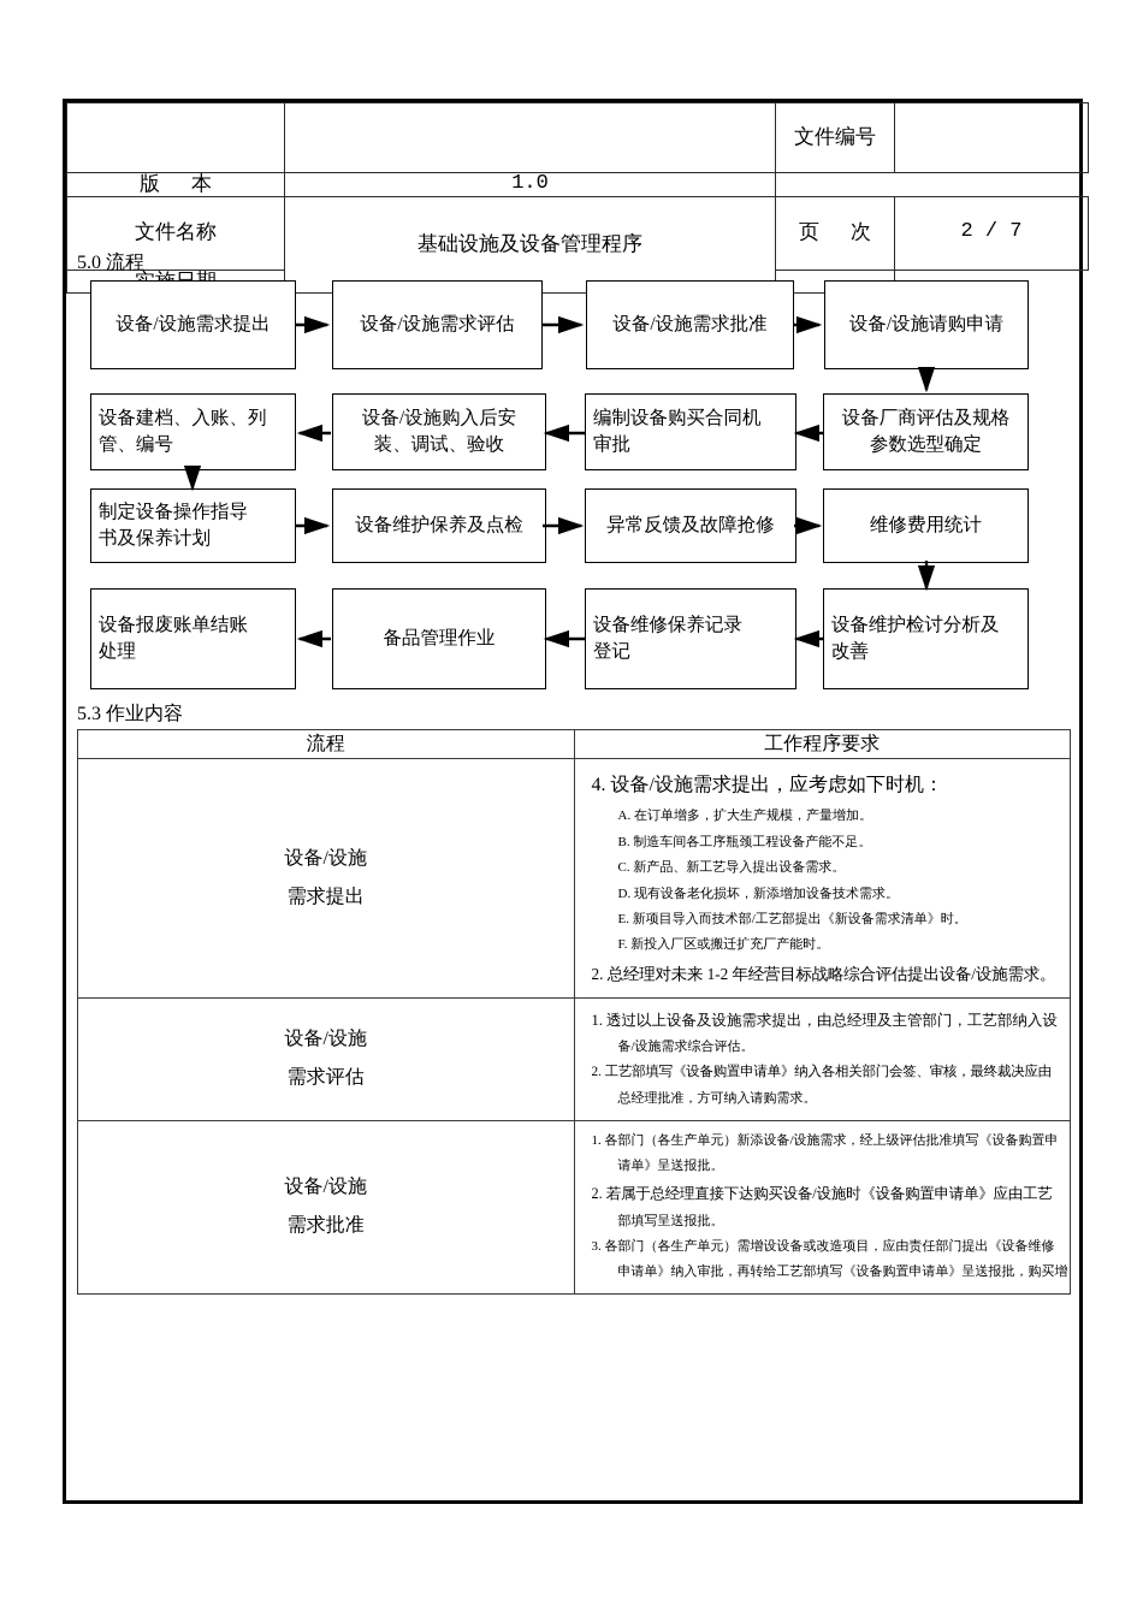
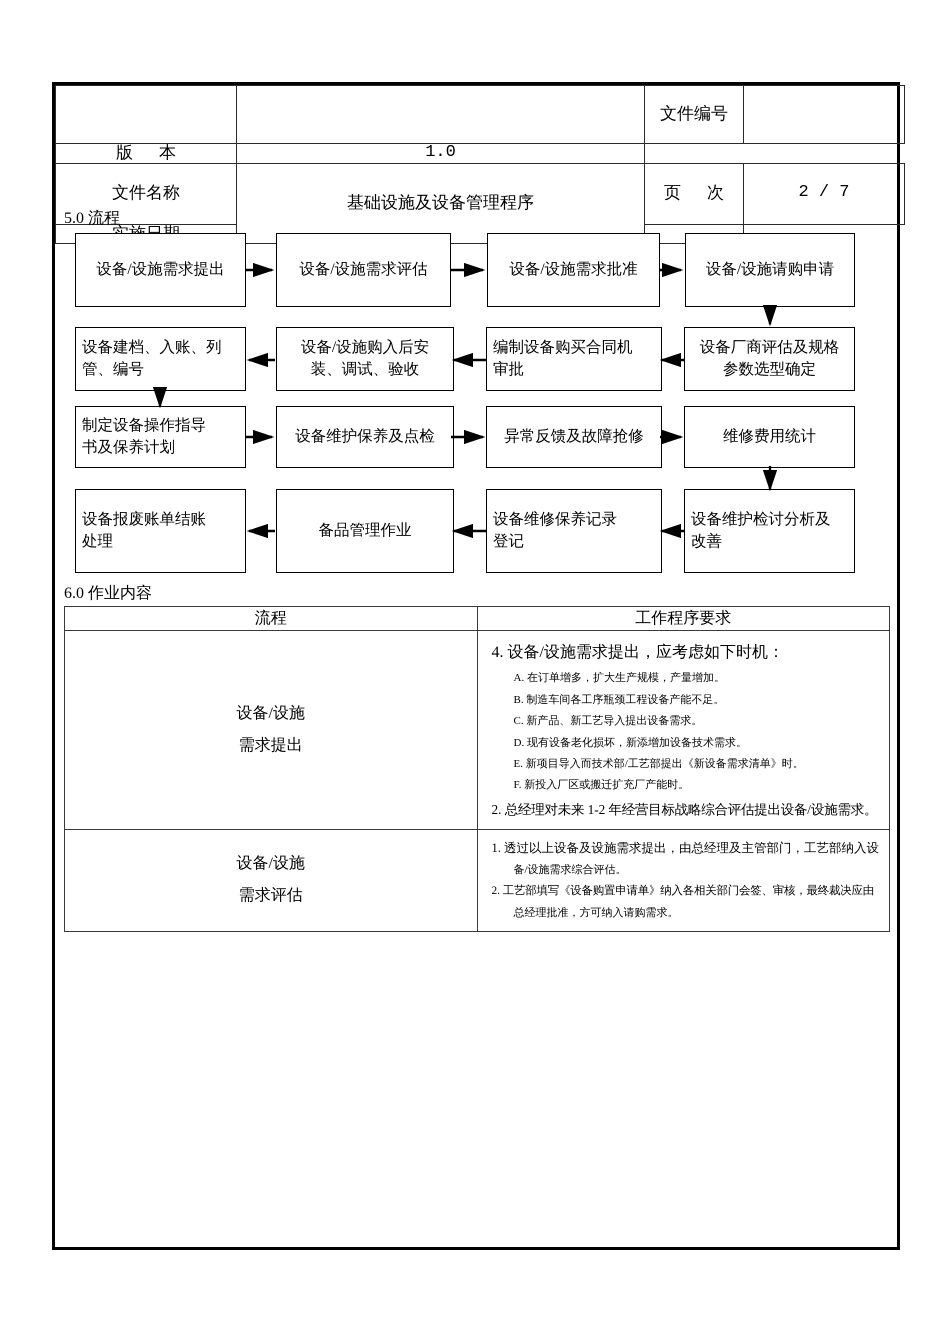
  		文件编号
  版 本	1.0
  文件名称	基础设施及设备管理程序	页 次	2 / 7
  5.0 流程
  设备/设施需求提出
  设备/设施需求评估
  设备/设施需求批准
  设备/设施请购申请
  设备厂商评估及规格
  参数选型确定
  编制设备购买合同机
  审批
  设备/设施购入后安
  装、调试、验收
  设备建档、入账、列
  管、编号
  制定设备操作指导
  书及保养计划
  设备维护保养及点检
  异常反馈及故障抢修
  维修费用统计
  设备维护检讨分析及
  改善
  设备维修保养记录
  登记
  备品管理作业
  设备报废账单结账
  处理
- 5.3 作业内容
+ 6.0 作业内容
  流程	工作程序要求
  设备/设施需求提出	4. 设备/设施需求提出，应考虑如下时机：A. 在订单增多，扩大生产规模，产量增加。B. 制造车间各工序瓶颈工程设备产能不足。C. 新产品、新工艺导入提出设备需求。D. 现有设备老化损坏，新添增加设备技术需求。E. 新项目导入而技术部/工艺部提出《新设备需求清单》时。F. 新投入厂区或搬迁扩充厂产能时。2. 总经理对未来 1-2 年经营目标战略综合评估提出设备/设施需求。
  设备/设施需求评估	1. 透过以上设备及设施需求提出，由总经理及主管部门，工艺部纳入设备/设施需求综合评估。2. 工艺部填写《设备购置申请单》纳入各相关部门会签、审核，最终裁决应由总经理批准，方可纳入请购需求。
- 设备/设施需求批准	1. 各部门（各生产单元）新添设备/设施需求，经上级评估批准填写《设备购置申请单》呈送报批。2. 若属于总经理直接下达购买设备/设施时《设备购置申请单》应由工艺部填写呈送报批。3. 各部门（各生产单元）需增设设备或改造项目，应由责任部门提出《设备维修申请单》纳入审批，再转给工艺部填写《设备购置申请单》呈送报批，购买增
